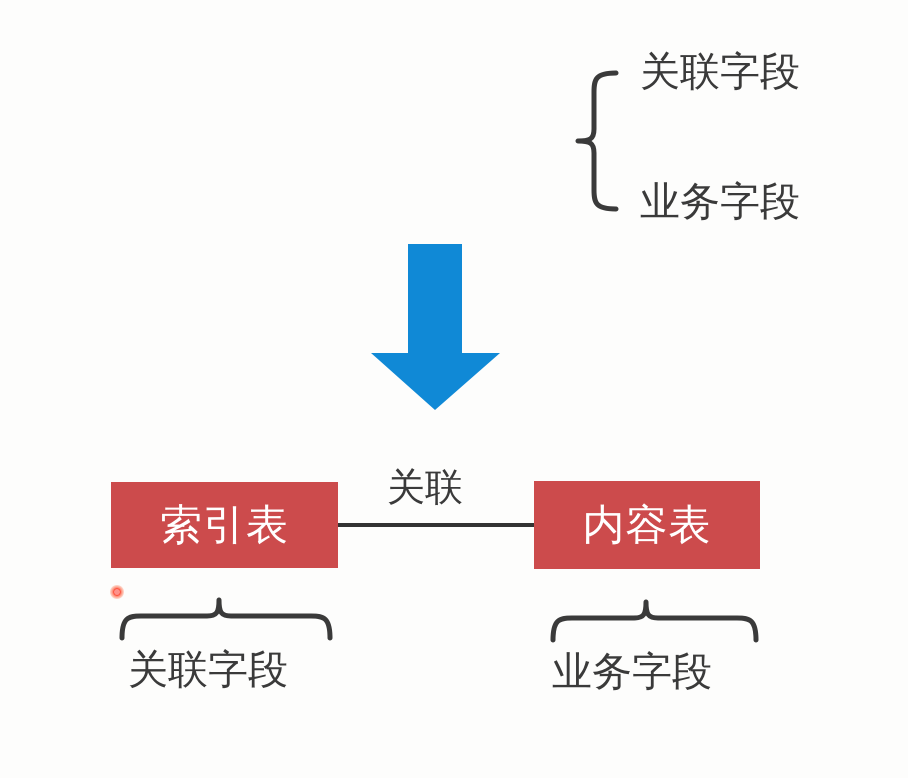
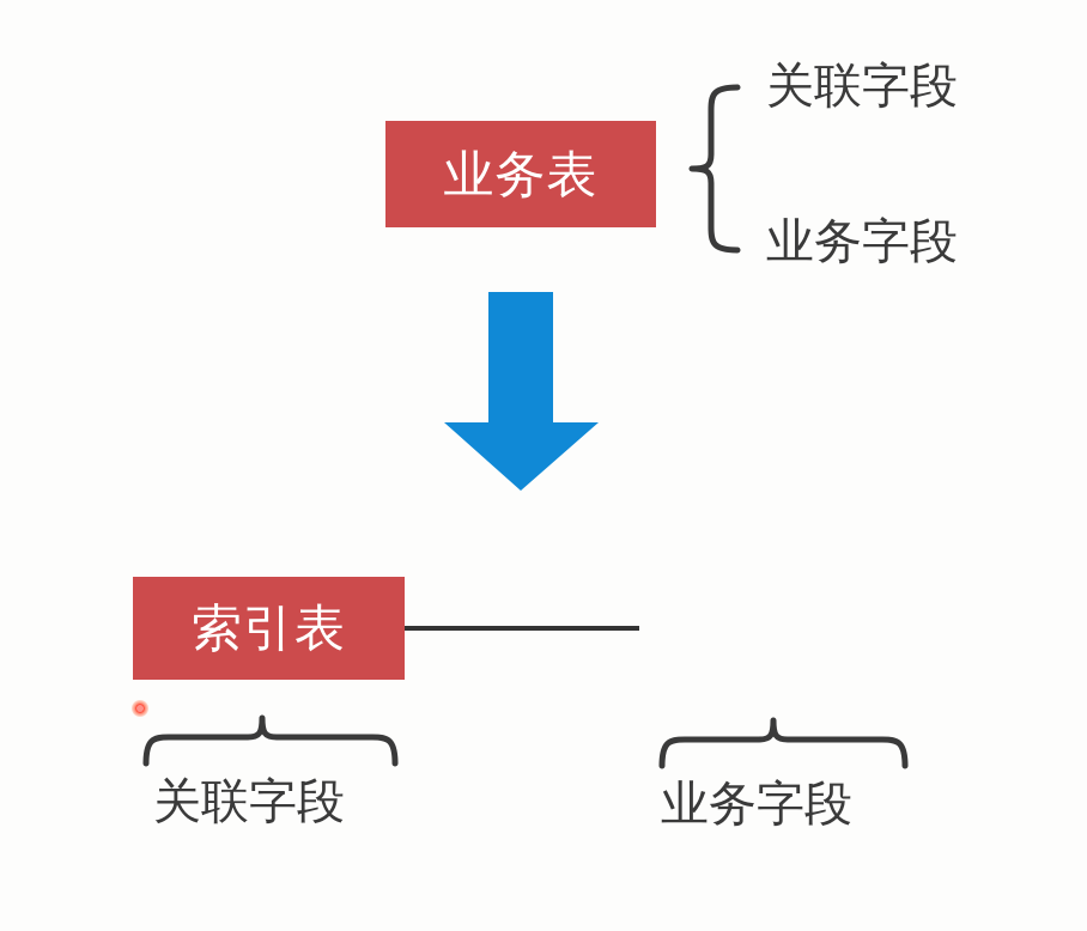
+ 业务表
  关联字段
  业务字段
  索引表
- 内容表
- 关联
  关联字段
  业务字段
